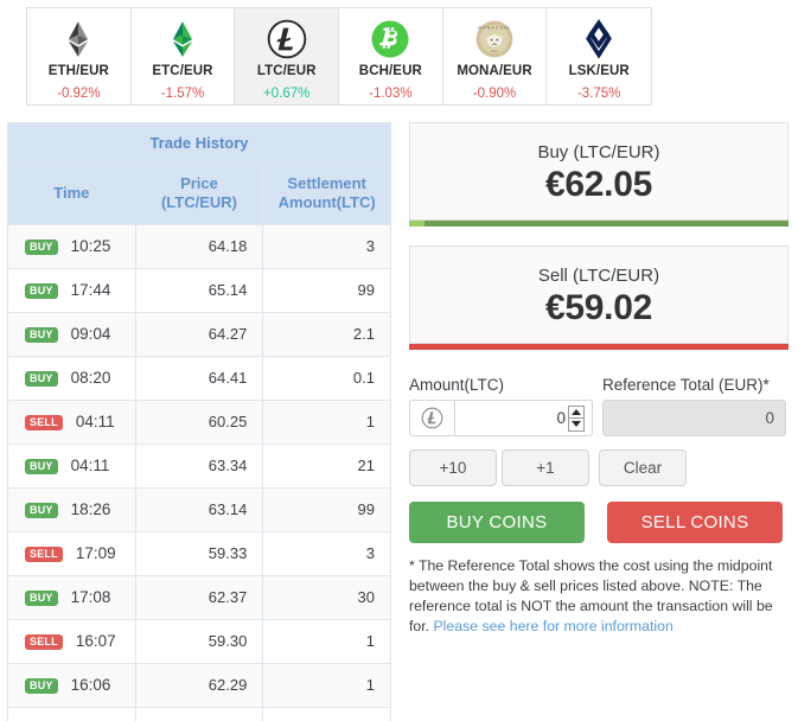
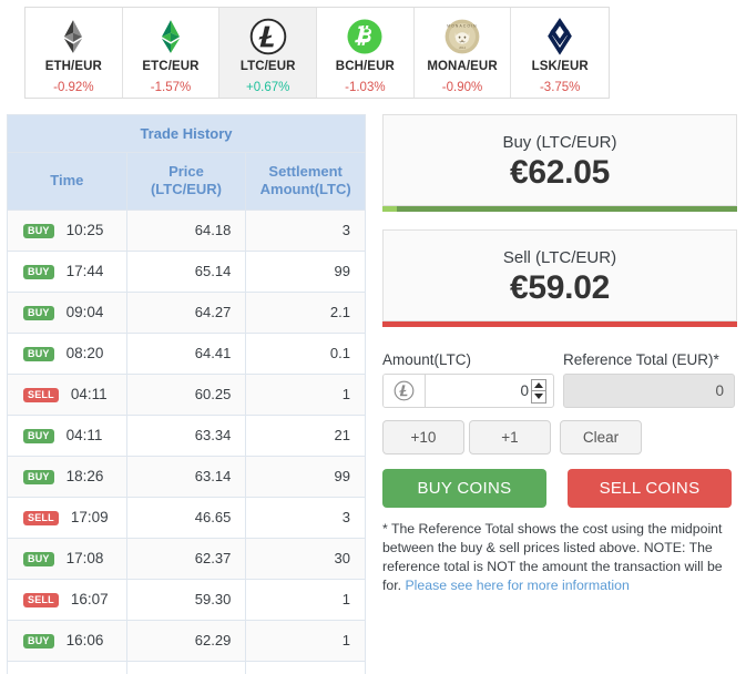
  ETH/EUR
  -0.92%
  ETC/EUR
  -1.57%
  LTC/EUR
  +0.67%
  BCH/EUR
  -1.03%
  MONA/EUR
  -0.90%
  LSK/EUR
  -3.75%
  Trade History
  Time	Price (LTC/EUR)	Settlement Amount(LTC)
  BUY 10:25	64.18	3
  BUY 17:44	65.14	99
  BUY 09:04	64.27	2.1
  BUY 08:20	64.41	0.1
  SELL 04:11	60.25	1
  BUY 04:11	63.34	21
  BUY 18:26	63.14	99
- SELL 17:09	59.33	3
+ SELL 17:09	46.65	3
  BUY 17:08	62.37	30
  SELL 16:07	59.30	1
  BUY 16:06	62.29	1
  Buy (LTC/EUR)
  €62.05
  Sell (LTC/EUR)
  €59.02
  Amount(LTC)
  0
  Reference Total (EUR)*
  0
  +10
  +1
  Clear
  BUY COINS
  SELL COINS
  * The Reference Total shows the cost using the midpoint between the buy & sell prices listed above. NOTE: The reference total is NOT the amount the transaction will be for. Please see here for more information
